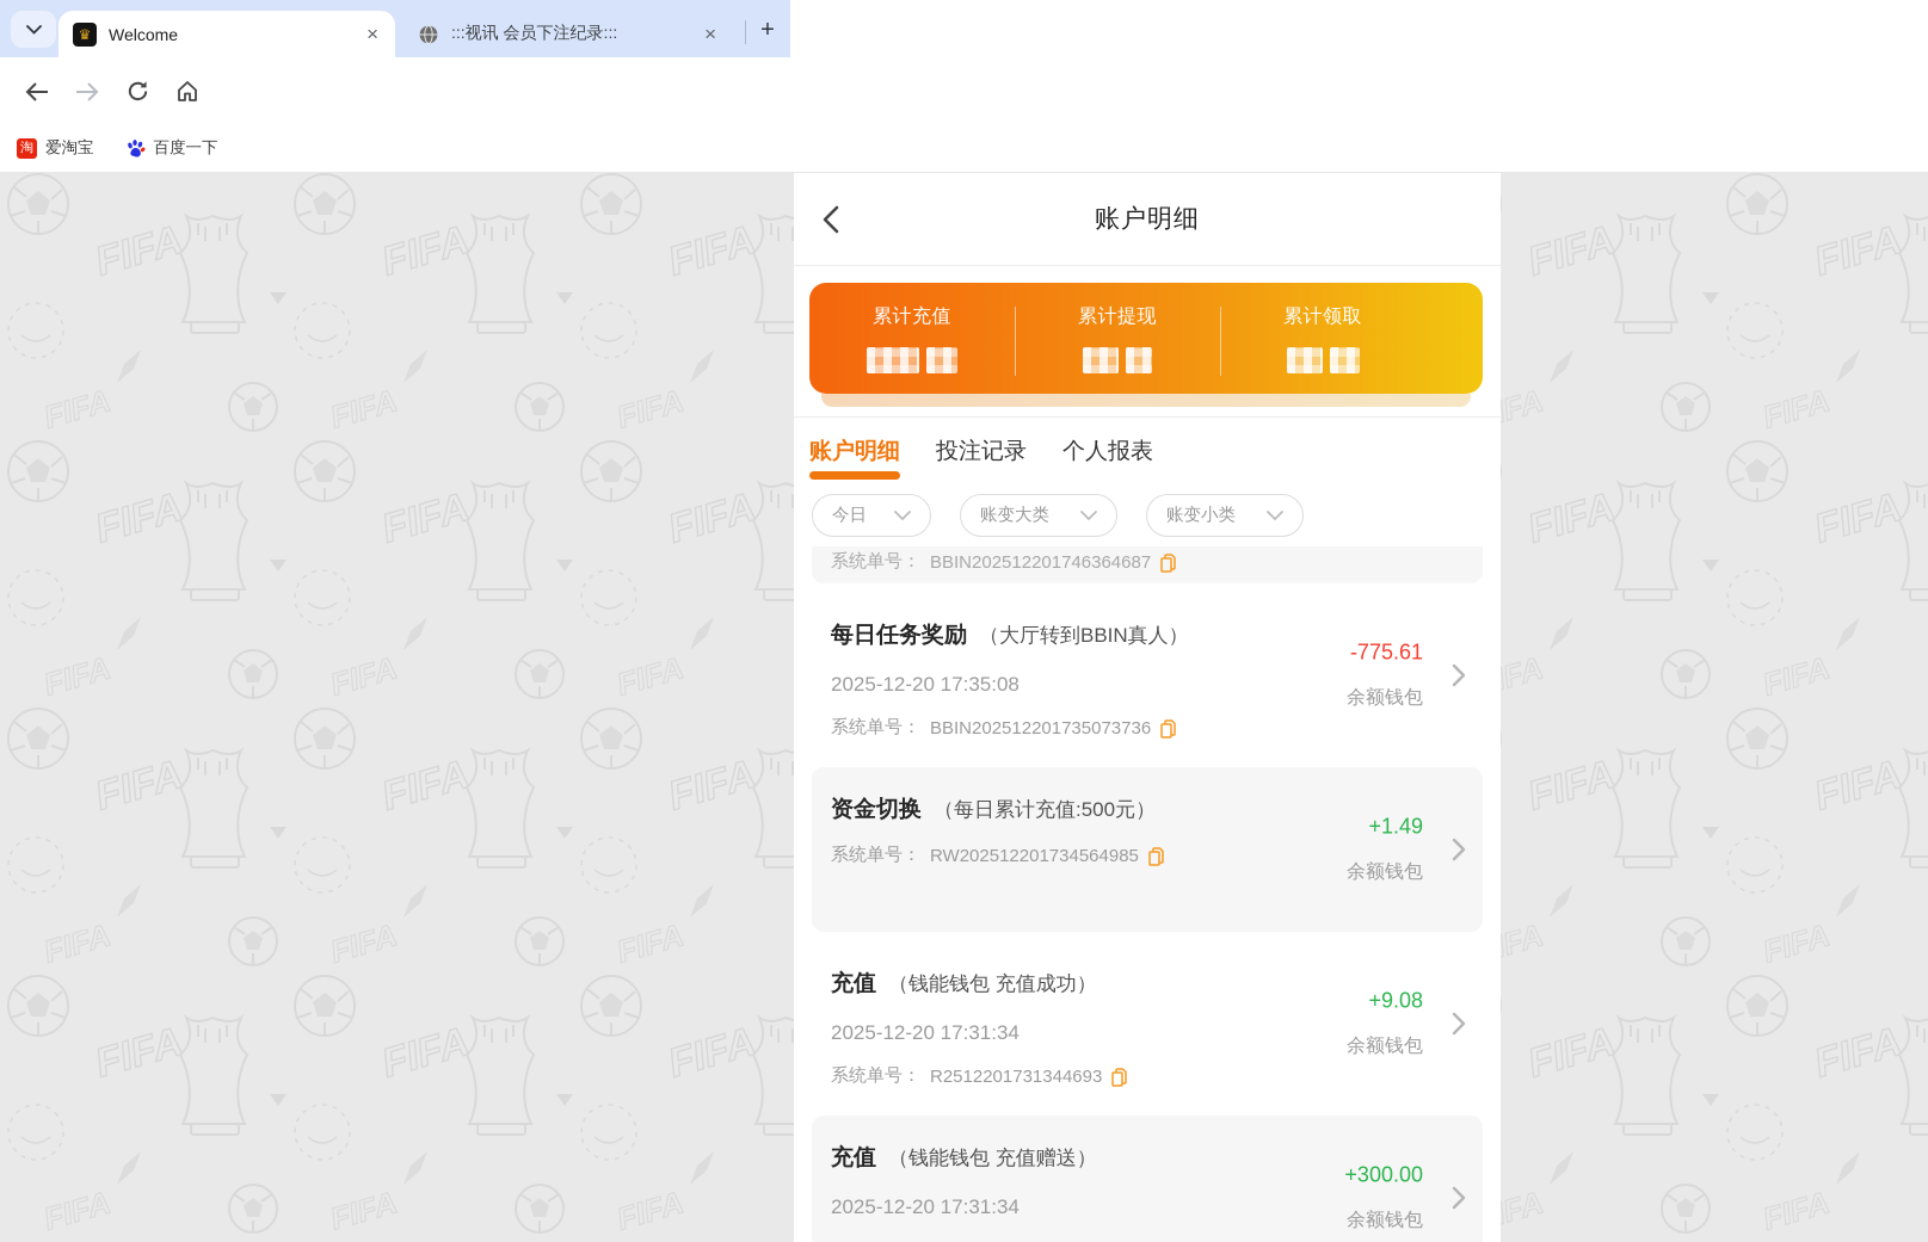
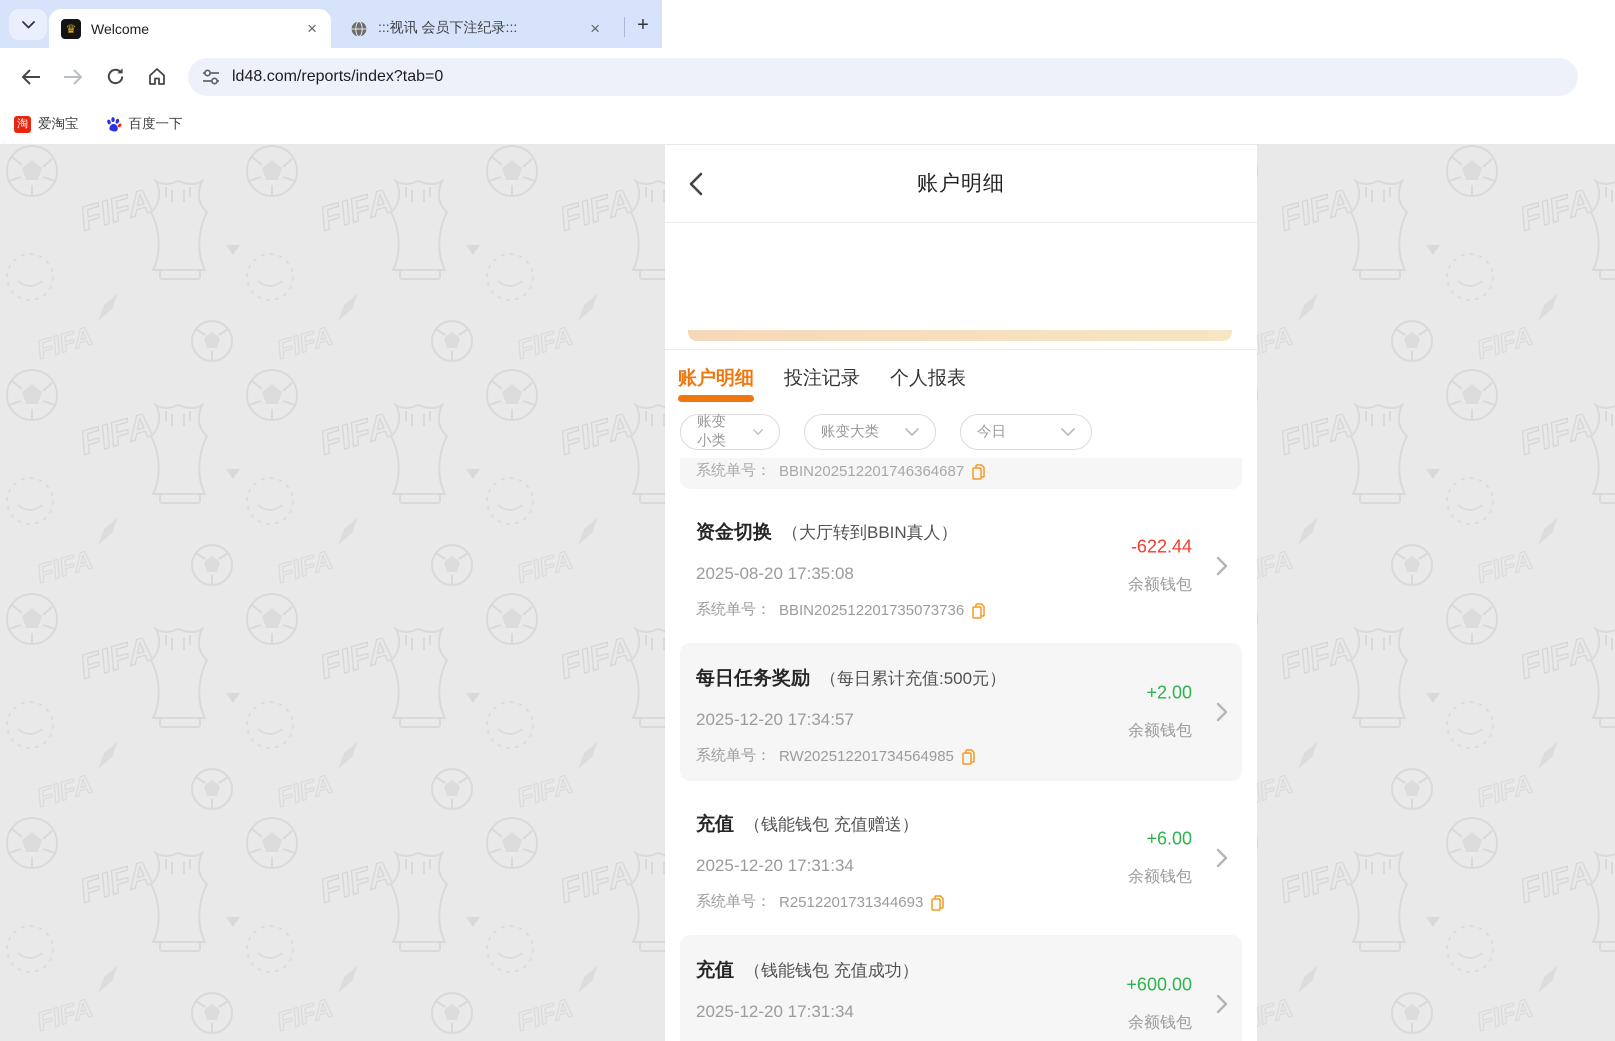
  ♛
  Welcome
  ×
  :::视讯 会员下注纪录:::
  ×
  +
+ ld48.com/reports/index?tab=0
  淘
  爱淘宝
  百度一下
  账户明细
- 累计充值
- 累计提现
- 累计领取
  账户明细
  投注记录
  个人报表
- 今日
+ 账变小类
  账变大类
- 账变小类
+ 今日
  系统单号：
  BBIN202512201746364687
- 每日任务奖励
+ 资金切换
  （大厅转到BBIN真人）
- 2025-12-20 17:35:08
+ 2025-08-20 17:35:08
  系统单号：
  BBIN202512201735073736
- -775.61
+ -622.44
  余额钱包
- 资金切换
+ 每日任务奖励
  （每日累计充值:500元）
+ 2025-12-20 17:34:57
  系统单号：
  RW202512201734564985
- +1.49
+ +2.00
  余额钱包
  充值
- （钱能钱包 充值成功）
+ （钱能钱包 充值赠送）
  2025-12-20 17:31:34
  系统单号：
  R2512201731344693
- +9.08
+ +6.00
  余额钱包
  充值
- （钱能钱包 充值赠送）
+ （钱能钱包 充值成功）
  2025-12-20 17:31:34
- +300.00
+ +600.00
  余额钱包
